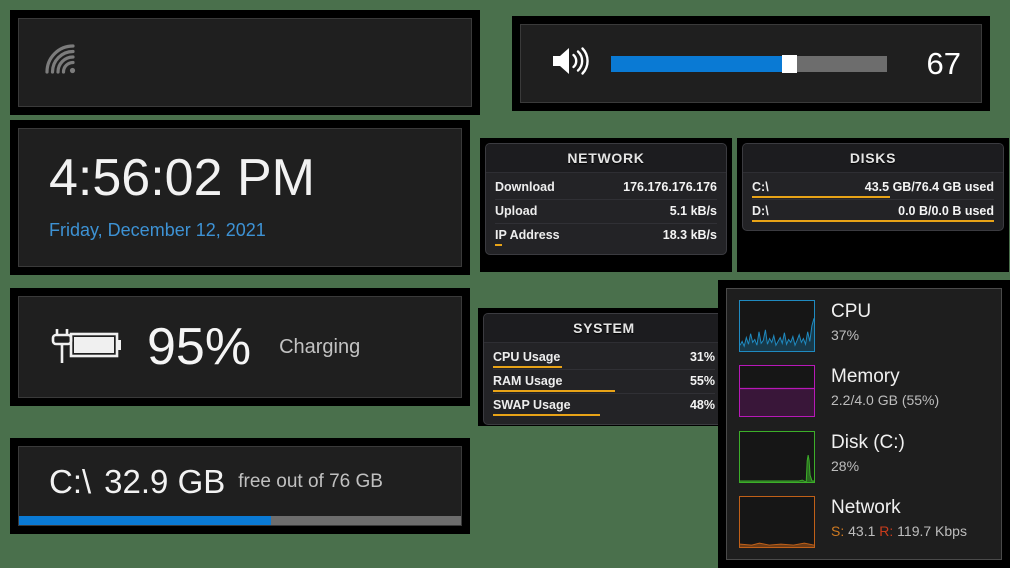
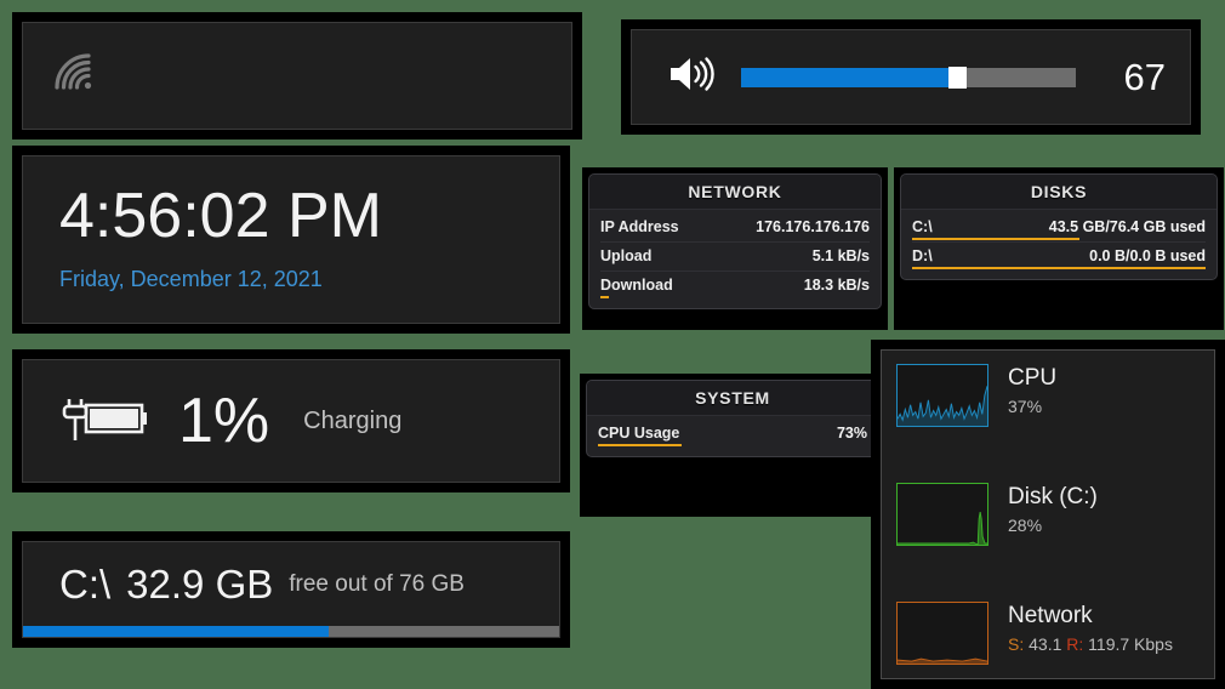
  67
  4:56:02 PM
  Friday, December 12, 2021
- 95%
+ 1%
  Charging
  C:\
  32.9 GB
  free out of 76 GB
  NETWORK
- Download
+ IP Address
  176.176.176.176
  Upload
  5.1 kB/s
- IP Address
+ Download
  18.3 kB/s
  DISKS
  C:\
  43.5 GB/76.4 GB used
  D:\
  0.0 B/0.0 B used
  SYSTEM
  CPU Usage
- 31%
+ 73%
- RAM Usage
- 55%
- SWAP Usage
- 48%
  CPU
  37%
- Memory
- 2.2/4.0 GB (55%)
  Disk (C:)
  28%
  Network
  S: 43.1 R: 119.7 Kbps
